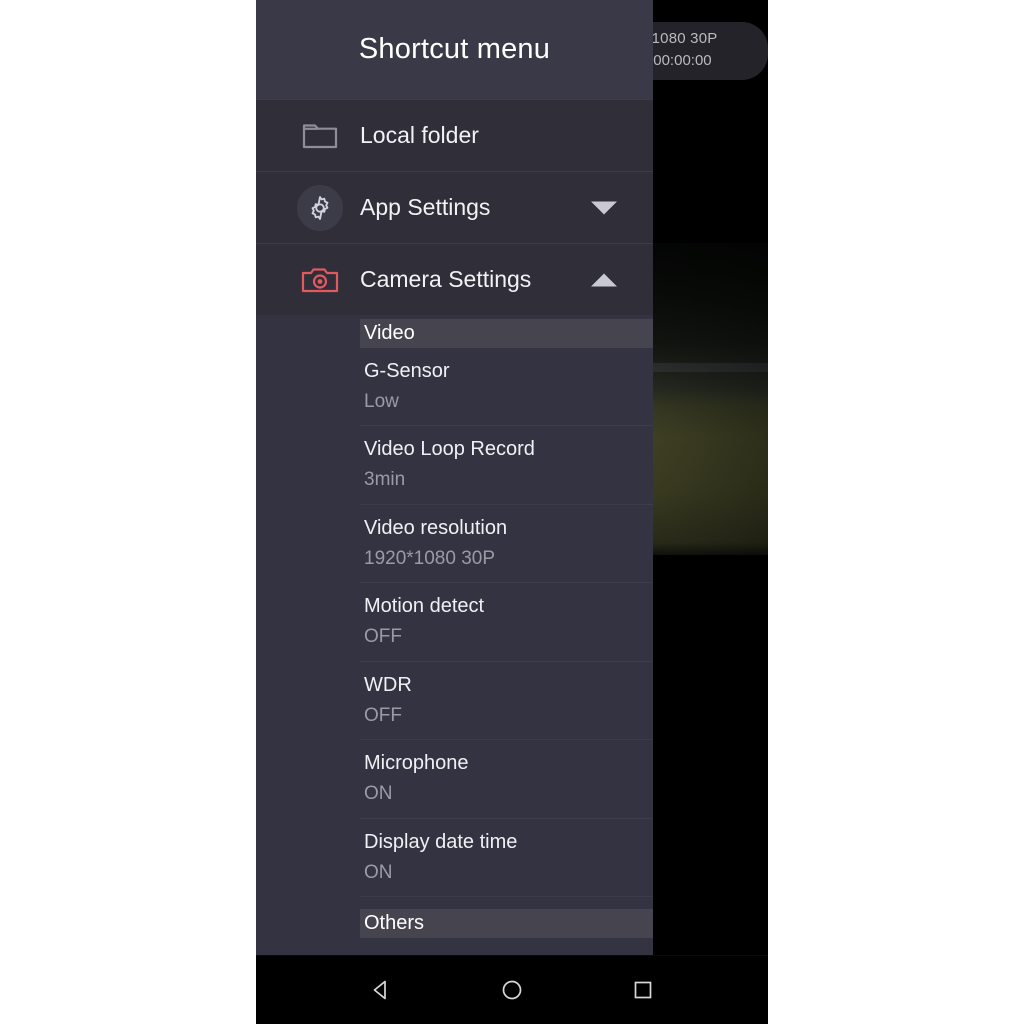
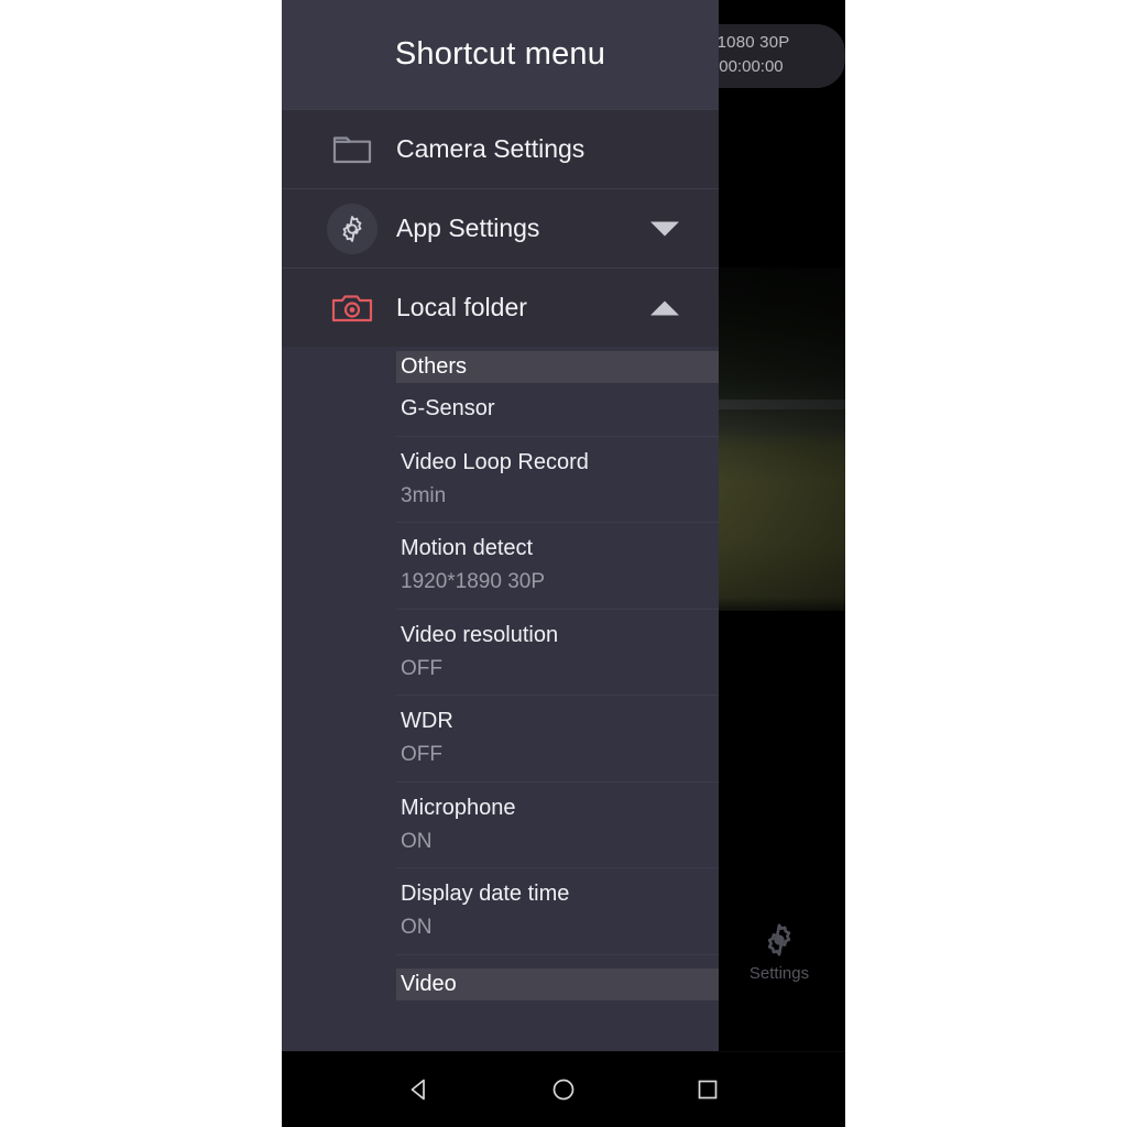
  1080 30P
  00:00:00
+ Settings
  Shortcut menu
- Local folder
+ Camera Settings
  App Settings
- Camera Settings
+ Local folder
- Video
+ Others
  G-Sensor
- Low
  Video Loop Record
  3min
- Video resolution
+ Motion detect
- 1920*1080 30P
+ 1920*1890 30P
- Motion detect
+ Video resolution
  OFF
  WDR
  OFF
  Microphone
  ON
  Display date time
  ON
- Others
+ Video
